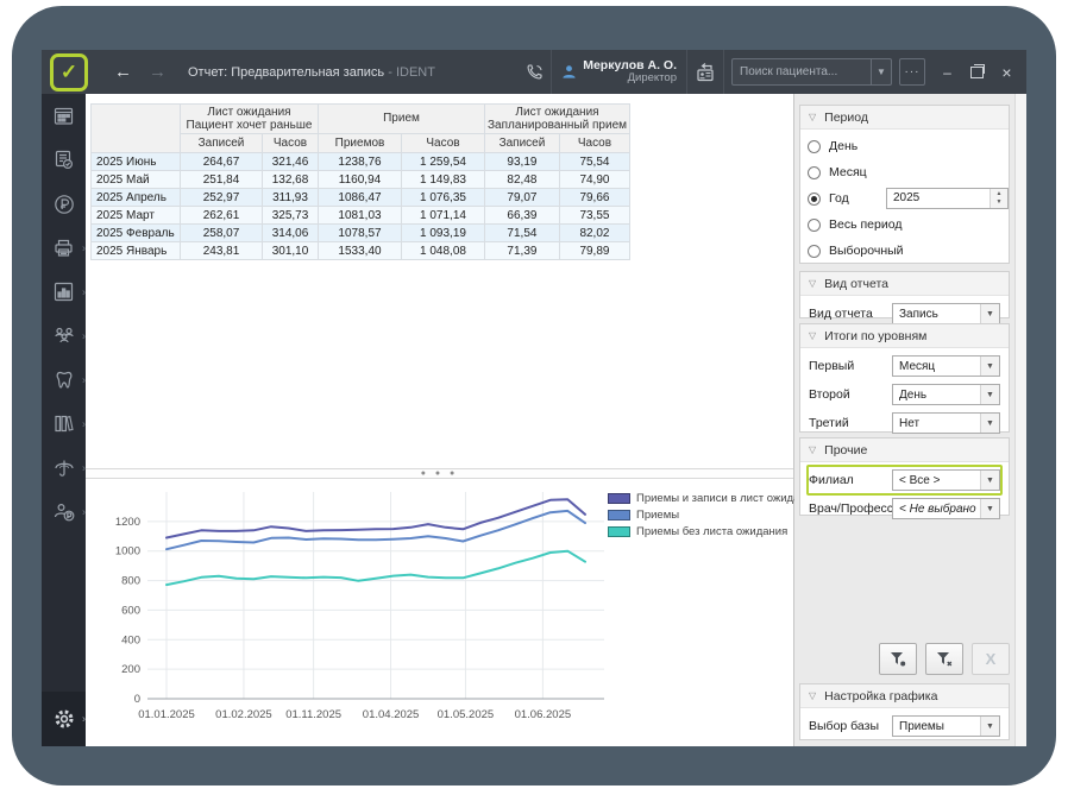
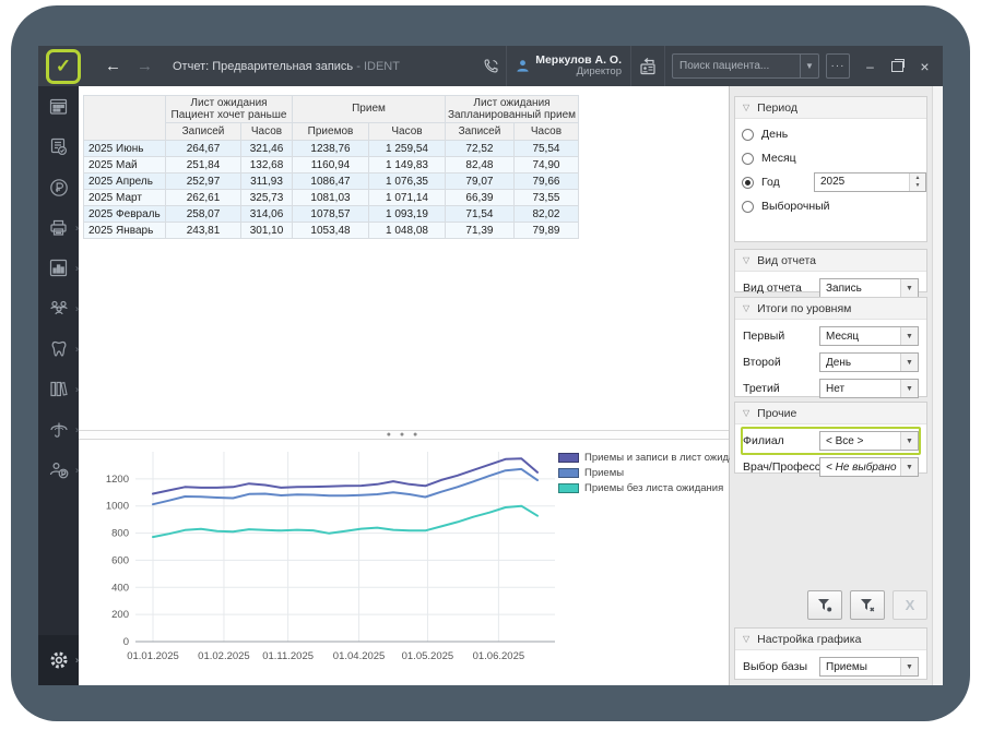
  ✓
  ←
  →
  Отчет: Предварительная запись - IDENT
  Меркулов А. О.
  Директор
  Поиск пациента...
  ▼
  ···
  –
  ×
  ›
  ›
  ›
  ›
  ›
  ›
  ›
  ›
  	Лист ожиданияПациент хочет раньше	Прием	Лист ожиданияЗапланированный прием
  Записей	Часов	Приемов	Часов	Записей	Часов
- 2025 Июнь	264,67	321,46	1238,76	1 259,54	93,19	75,54
+ 2025 Июнь	264,67	321,46	1238,76	1 259,54	72,52	75,54
  2025 Май	251,84	132,68	1160,94	1 149,83	82,48	74,90
  2025 Апрель	252,97	311,93	1086,47	1 076,35	79,07	79,66
  2025 Март	262,61	325,73	1081,03	1 071,14	66,39	73,55
  2025 Февраль	258,07	314,06	1078,57	1 093,19	71,54	82,02
- 2025 Январь	243,81	301,10	1533,40	1 048,08	71,39	79,89
+ 2025 Январь	243,81	301,10	1053,48	1 048,08	71,39	79,89
  01.01.2025
  01.02.2025
  01.11.2025
  01.04.2025
  01.05.2025
  01.06.2025
  0
  200
  400
  600
  800
  1000
  1200
  Приемы и записи в лист ожид
  Приемы
  Приемы без листа ожидания
  ▽
  Период
  День
  Месяц
  Год
  2025
- Весь период
  Выборочный
  ▽
  Вид отчета
  Вид отчета
  Запись
  ▽
  Итоги по уровням
  Первый
  Месяц
  Второй
  День
  Третий
  Нет
  ▽
  Прочие
  Филиал
  < Все >
  Врач/Професс
  < Не выбрано
  X
  ▽
  Настройка графика
  Выбор базы
  Приемы
